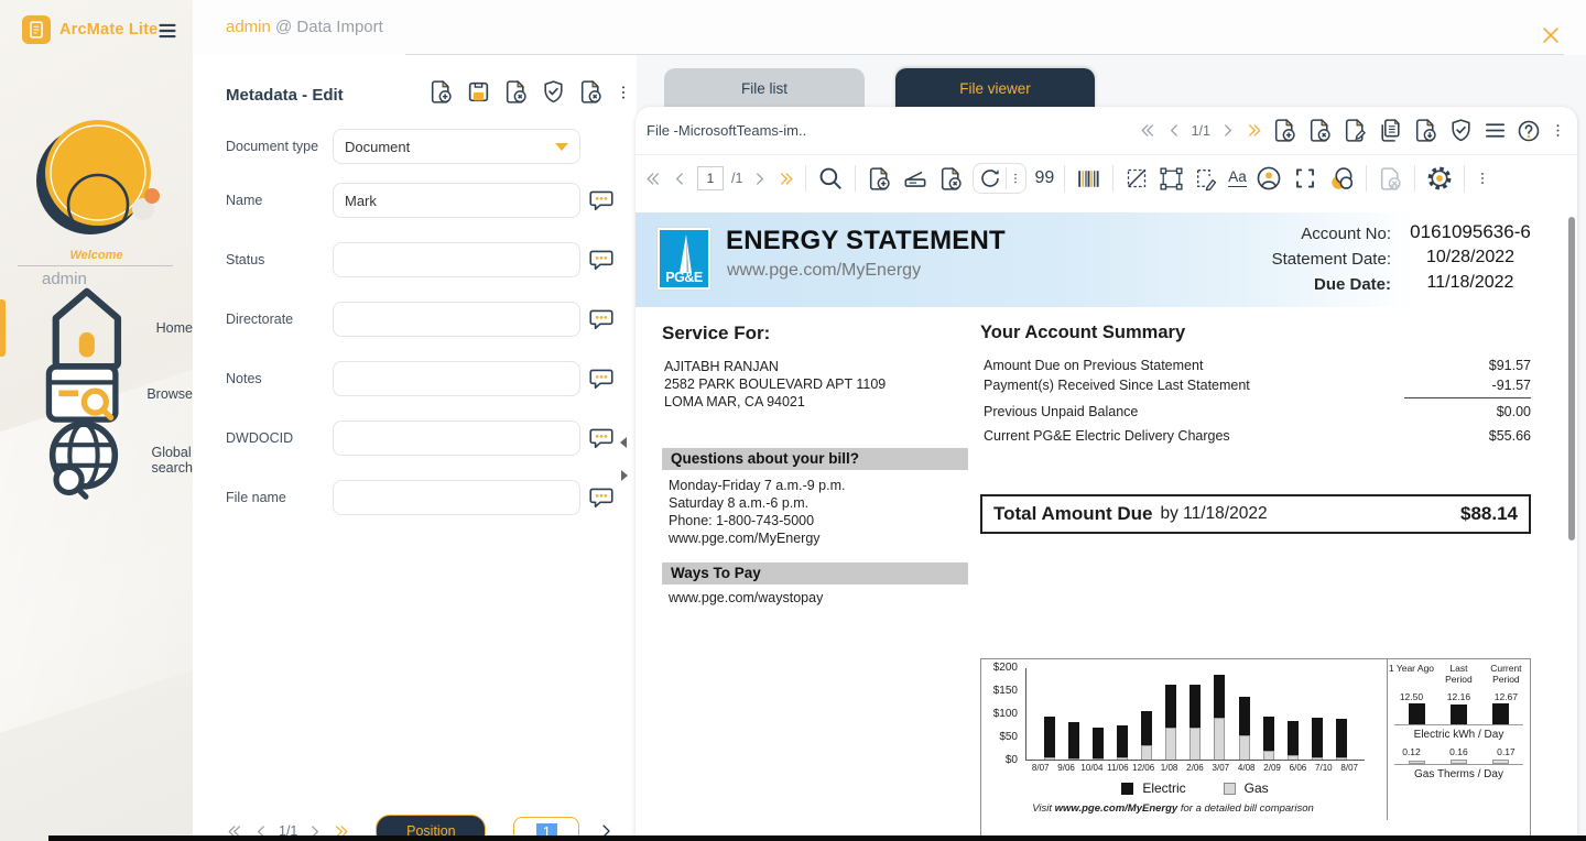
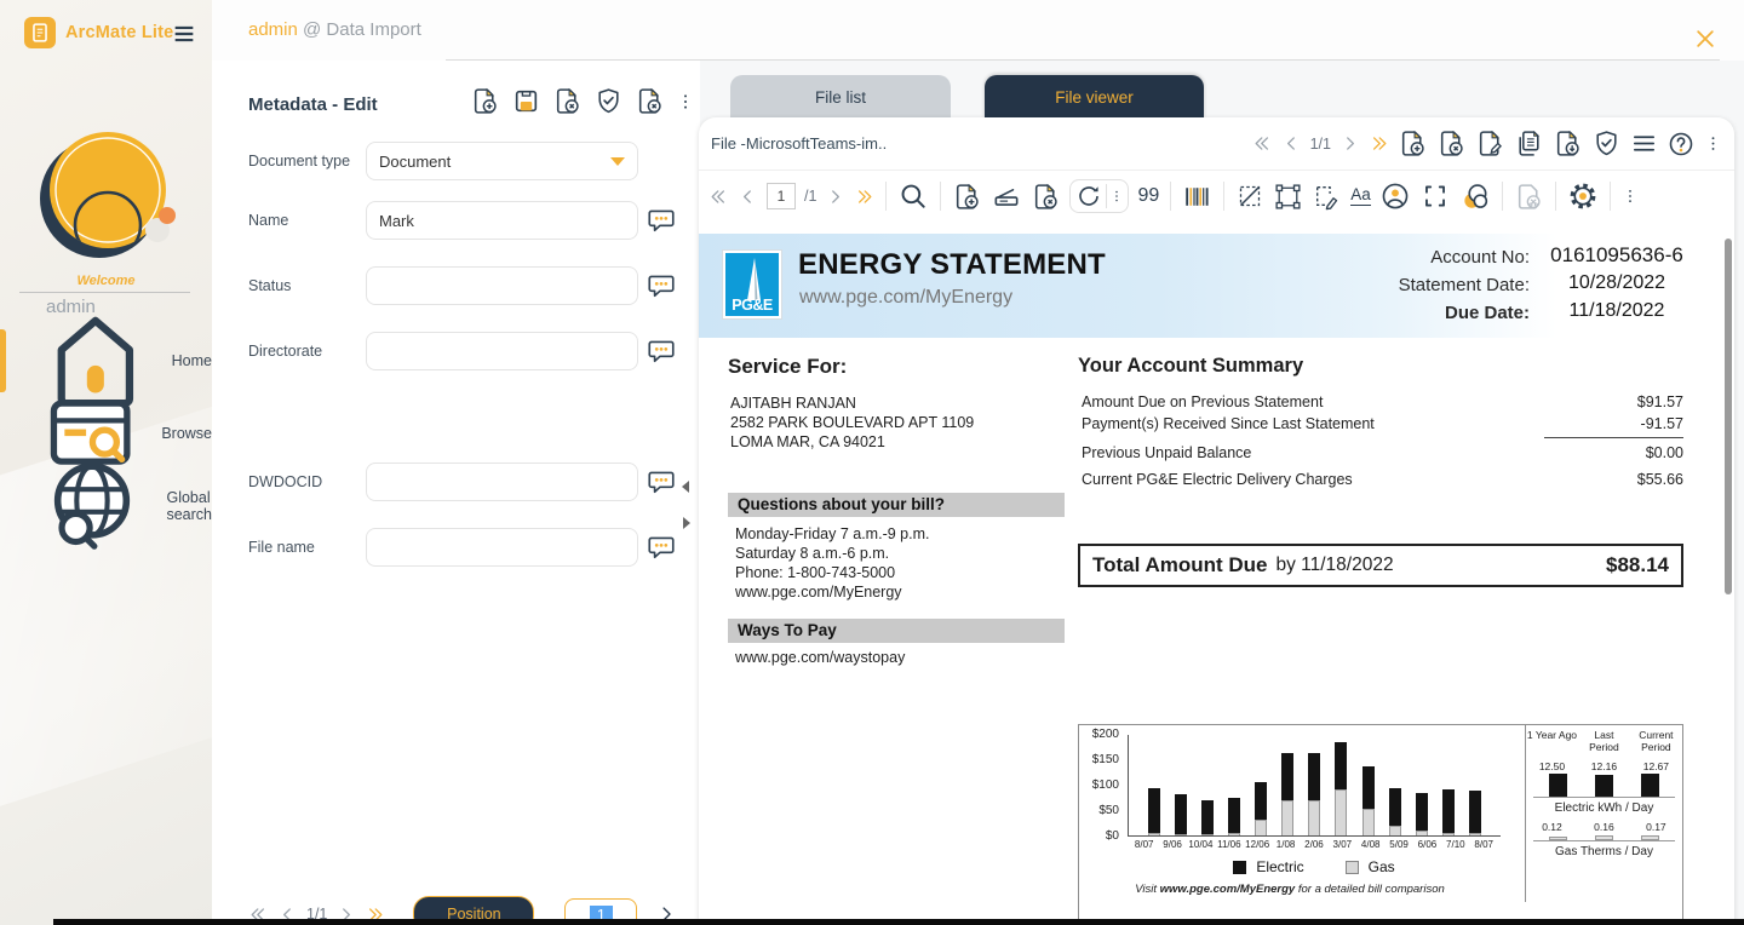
  ArcMate Lite
  Welcome
  admin
  Home
  Browse
  Global search
  admin @ Data Import
  Metadata - Edit
  Document type
  Document
  Name
  Mark
  Status
  Directorate
- Notes
  DWDOCID
  File name
  1/1
  Position
  1
  File list
  File viewer
  File -MicrosoftTeams-im..
  1/1
  1
  /1
  99
  Aa
  PG&E
  ENERGY STATEMENT
  www.pge.com/MyEnergy
  Account No:
  Statement Date:
  Due Date:
  0161095636-6
  10/28/2022
  11/18/2022
  Service For:
  AJITABH RANJAN
  2582 PARK BOULEVARD APT 1109
  LOMA MAR, CA 94021
  Questions about your bill?
  Monday-Friday 7 a.m.-9 p.m.
  Saturday 8 a.m.-6 p.m.
  Phone: 1-800-743-5000
  www.pge.com/MyEnergy
  Ways To Pay
  www.pge.com/waystopay
  Your Account Summary
  Amount Due on Previous Statement
  $91.57
  Payment(s) Received Since Last Statement
  -91.57
  Previous Unpaid Balance
  $0.00
  Current PG&E Electric Delivery Charges
  $55.66
  Total Amount Due
  by 11/18/2022
  $88.14
  $0
  $50
  $100
  $150
  $200
  8/07
  9/06
  10/04
  11/06
  12/06
  1/08
  2/06
  3/07
  4/08
- 2/09
+ 5/09
  6/06
  7/10
  8/07
  Electric
  Gas
  Visit www.pge.com/MyEnergy for a detailed bill comparison
  1 Year Ago
  Last Period
  Current Period
  12.50
  12.16
  12.67
  Electric kWh / Day
  0.12
  0.16
  0.17
  Gas Therms / Day
